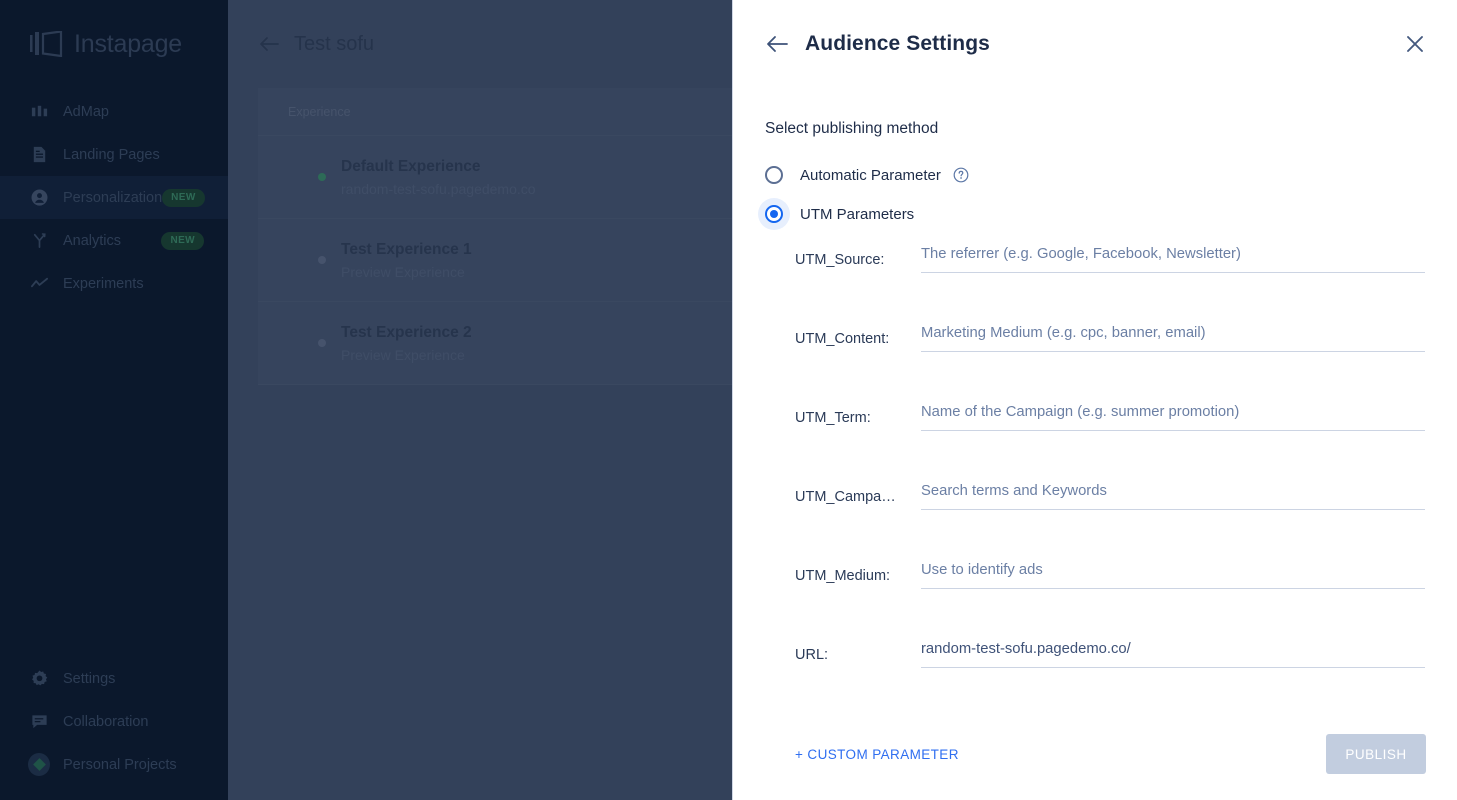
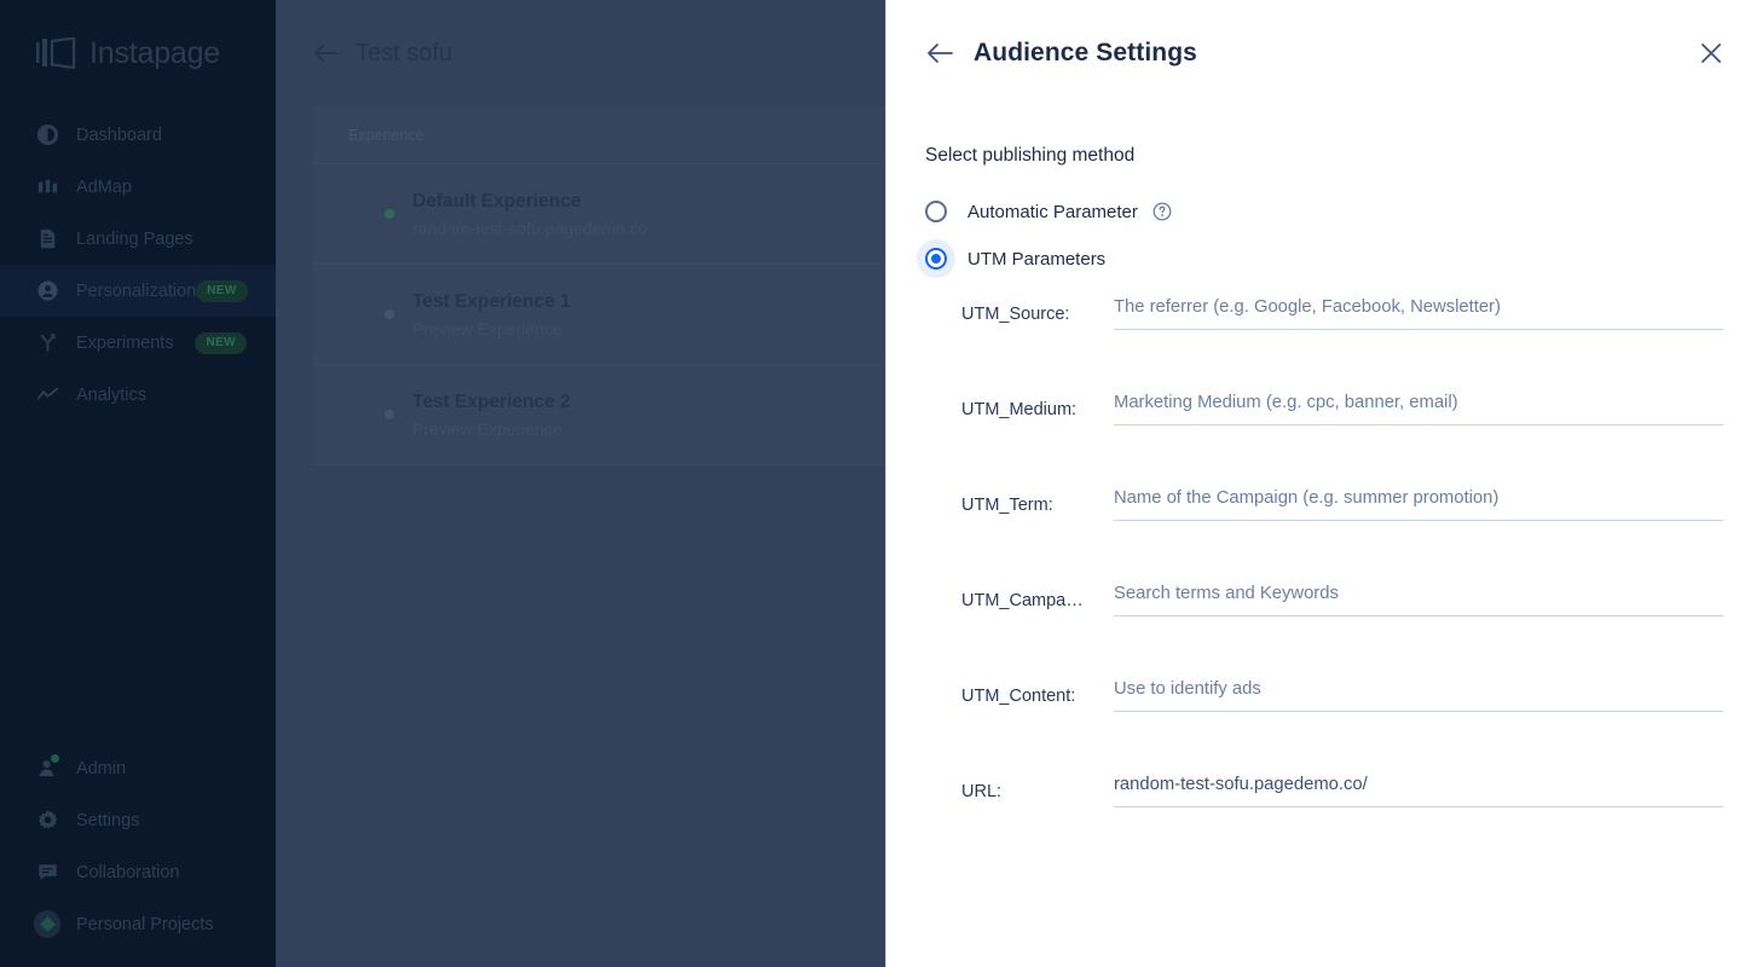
  Instapage
+ Dashboard
  AdMap
  Landing Pages
  Personalization
  NEW
- Analytics
+ Experiments
  NEW
- Experiments
+ Analytics
+ Admin
  Settings
  Collaboration
  Personal Projects
  Audience Settings
  Select publishing method
  Automatic Parameter
  UTM Parameters
  UTM_Source:
  The referrer (e.g. Google, Facebook, Newsletter)
- UTM_Content:
+ UTM_Medium:
  Marketing Medium (e.g. cpc, banner, email)
  UTM_Term:
  Name of the Campaign (e.g. summer promotion)
  UTM_Campa…
  Search terms and Keywords
- UTM_Medium:
+ UTM_Content:
  Use to identify ads
  URL:
  random-test-sofu.pagedemo.co/
- + CUSTOM PARAMETER
- PUBLISH
